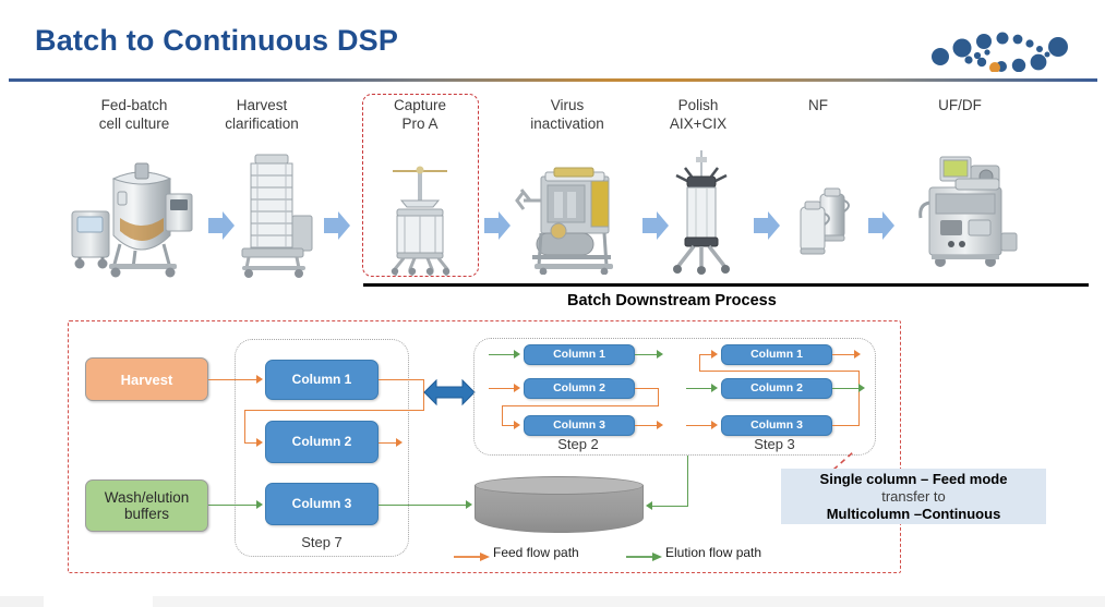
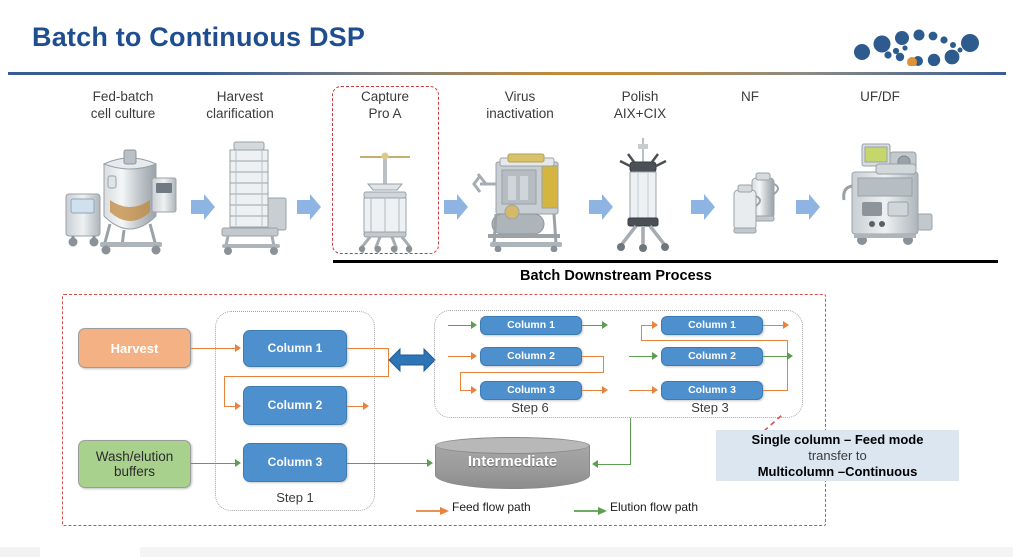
  Batch to Continuous DSP
  Fed-batch
  cell culture
  Harvest
  clarification
  Capture
  Pro A
  Virus
  inactivation
  Polish
  AIX+CIX
  NF
  UF/DF
  Batch Downstream Process
- Step 7
+ Step 1
  Harvest
  Wash/elution
  buffers
  Column 1
  Column 2
  Column 3
- Step 2
+ Step 6
  Step 3
  Column 1
  Column 2
  Column 3
  Column 1
  Column 2
  Column 3
+ Intermediate
  Feed flow path
  Elution flow path
  Single column – Feed mode
  transfer to
  Multicolumn –Continuous
